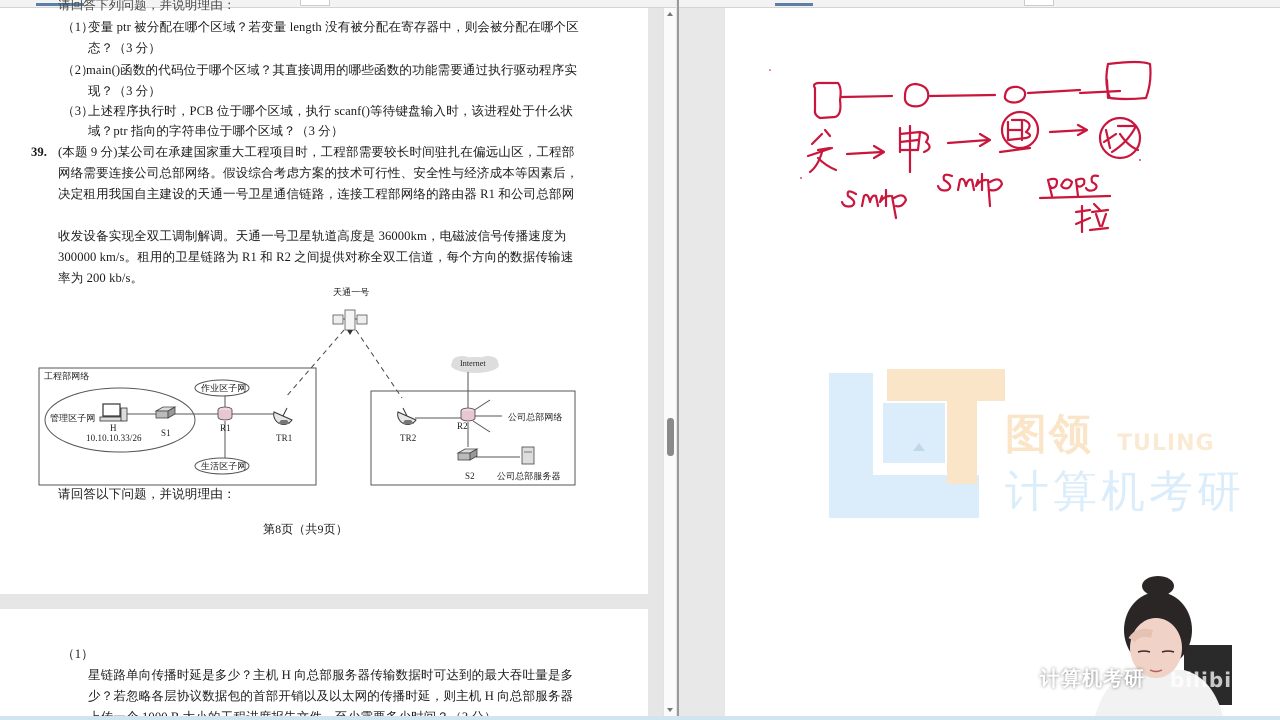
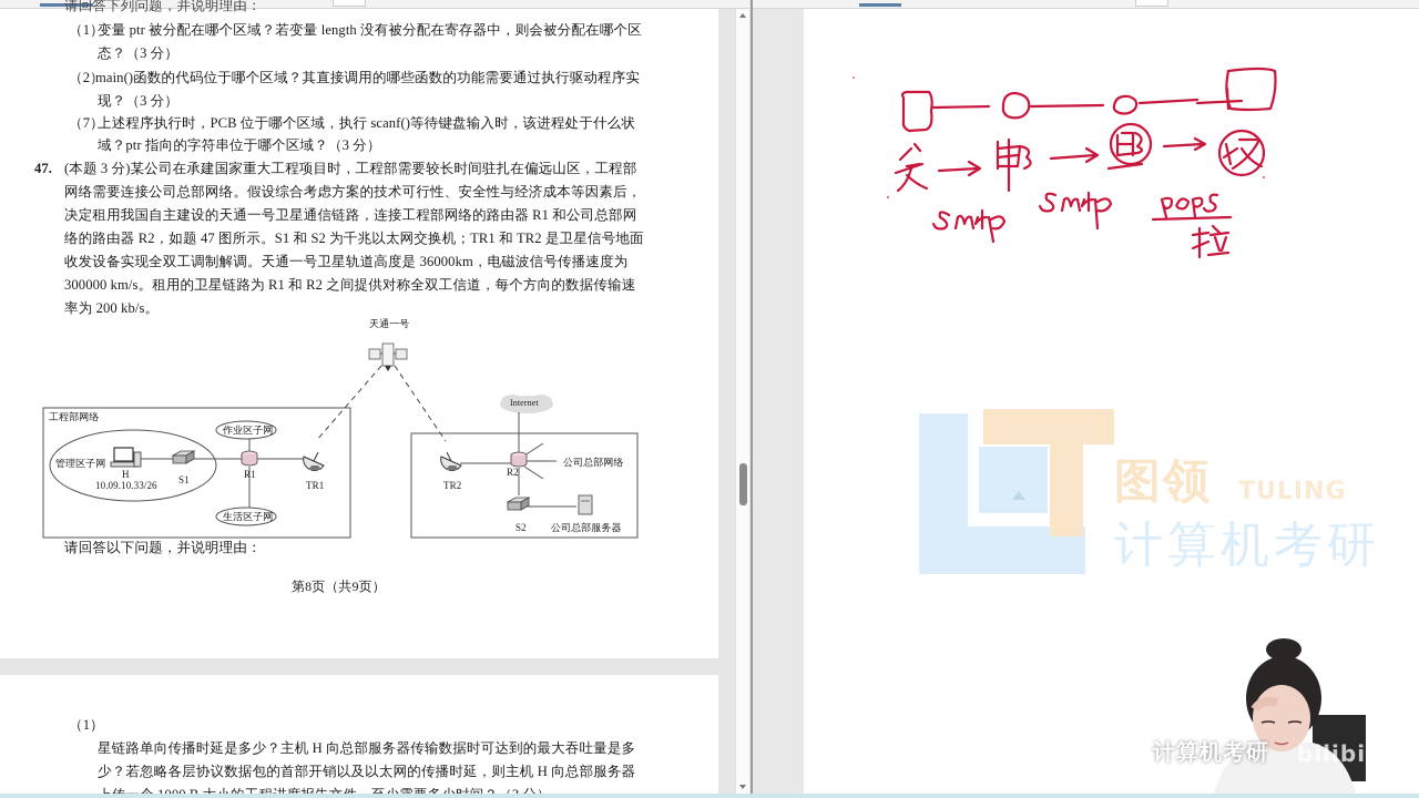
  请回答下列问题，并说明理由：
  （1）
  变量 ptr 被分配在哪个区域？若变量 length 没有被分配在寄存器中，则会被分配在哪个区
  态？（3 分）
  （2）
  main()函数的代码位于哪个区域？其直接调用的哪些函数的功能需要通过执行驱动程序实
  现？（3 分）
- （3）
+ （7）
  上述程序执行时，PCB 位于哪个区域，执行 scanf()等待键盘输入时，该进程处于什么状
  域？ptr 指向的字符串位于哪个区域？（3 分）
- 39.
+ 47.
- (本题 9 分)某公司在承建国家重大工程项目时，工程部需要较长时间驻扎在偏远山区，工程部
+ (本题 3 分)某公司在承建国家重大工程项目时，工程部需要较长时间驻扎在偏远山区，工程部
  网络需要连接公司总部网络。假设综合考虑方案的技术可行性、安全性与经济成本等因素后，
  决定租用我国自主建设的天通一号卫星通信链路，连接工程部网络的路由器 R1 和公司总部网
+ 络的路由器 R2，如题 47 图所示。S1 和 S2 为千兆以太网交换机；TR1 和 TR2 是卫星信号地面
  收发设备实现全双工调制解调。天通一号卫星轨道高度是 36000km，电磁波信号传播速度为
  300000 km/s。租用的卫星链路为 R1 和 R2 之间提供对称全双工信道，每个方向的数据传输速
  率为 200 kb/s。
  天通一号
  工程部网络
  管理区子网
  H
- 10.10.10.33/26
+ 10.09.10.33/26
  S1
  R1
  作业区子网
  生活区子网
  TR1
  TR2
  R2
  Internet
  公司总部网络
  S2
  公司总部服务器
  请回答以下问题，并说明理由：
  第8页（共9页）
  （1）
  星链路单向传播时延是多少？主机 H 向总部服务器传输数据时可达到的最大吞吐量是多
  少？若忽略各层协议数据包的首部开销以及以太网的传播时延，则主机 H 向总部服务器
  图领
  TULING
  计算机考研
  计算机考研
  bilibili
